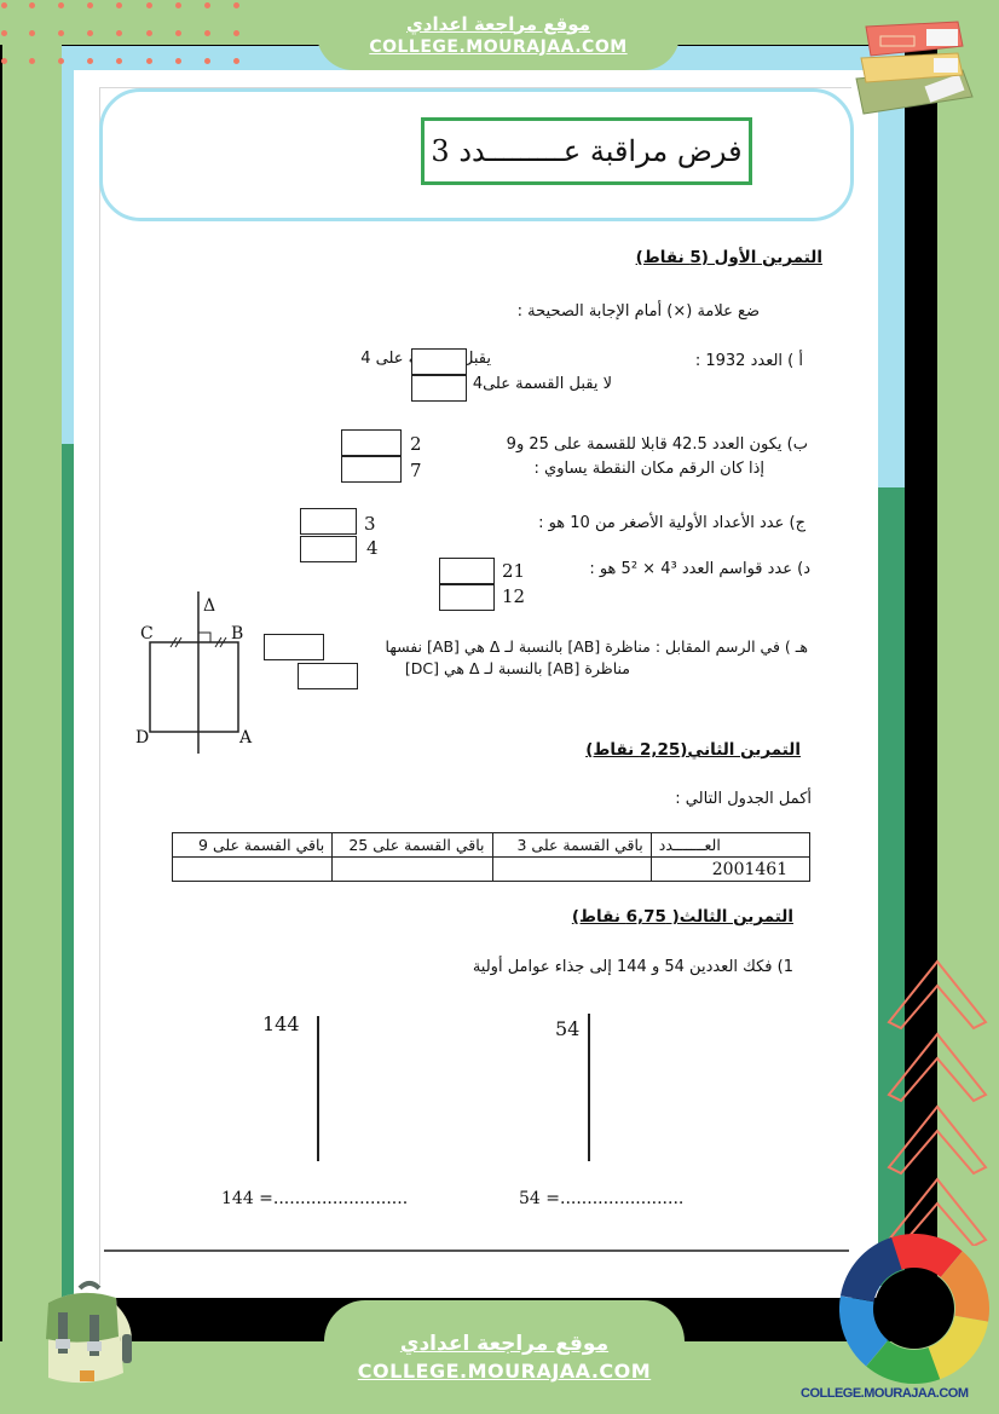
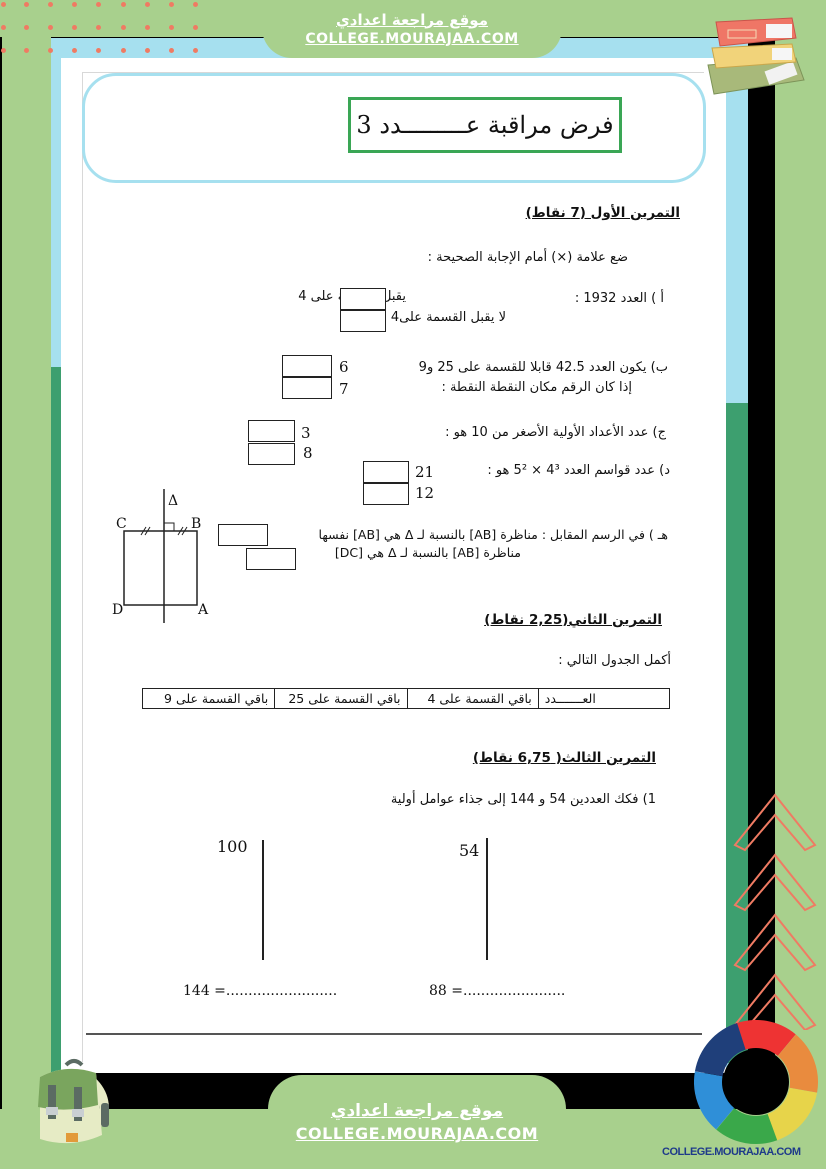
  فرض مراقبة عـــــــــدد 3
  موقع مراجعة اعدادي
  COLLEGE.MOURAJAA.COM
- التمرين الأول (5 نقاط)
+ التمرين الأول (7 نقاط)
  ضع علامة (×) أمام الإجابة الصحيحة :
  أ ) العدد 1932 :
  لا يقبل القسمة على4
  ب) يكون العدد 42.5 قابلا للقسمة على 25 و9
- إذا كان الرقم مكان النقطة يساوي :
+ إذا كان الرقم مكان النقطة النقطة :
- 2
+ 6
  7
  ج) عدد الأعداد الأولية الأصغر من 10 هو :
  3
- 4
+ 8
  د) عدد قواسم العدد 4³ × 5² هو :
  21
  12
  هـ ) في الرسم المقابل : مناظرة [AB] بالنسبة لـ Δ هي [AB] نفسها
  مناظرة [AB] بالنسبة لـ Δ هي [DC]
  Δ
  C
  B
  D
  A
  التمرين الثاني(2,25 نقاط)
  أكمل الجدول التالي :
- العـــــــدد	باقي القسمة على 3	باقي القسمة على 25	باقي القسمة على 9
+ العـــــــدد	باقي القسمة على 4	باقي القسمة على 25	باقي القسمة على 9
- 2001461
  التمرين الثالث( 6,75 نقاط)
  1) فكك العددين 54 و 144 إلى جذاء عوامل أولية
- 144
+ 100
  54
  144 =.........................
- 54 =.......................
+ 88 =.......................
  موقع مراجعة اعدادي
  COLLEGE.MOURAJAA.COM
  COLLEGE.MOURAJAA.COM
